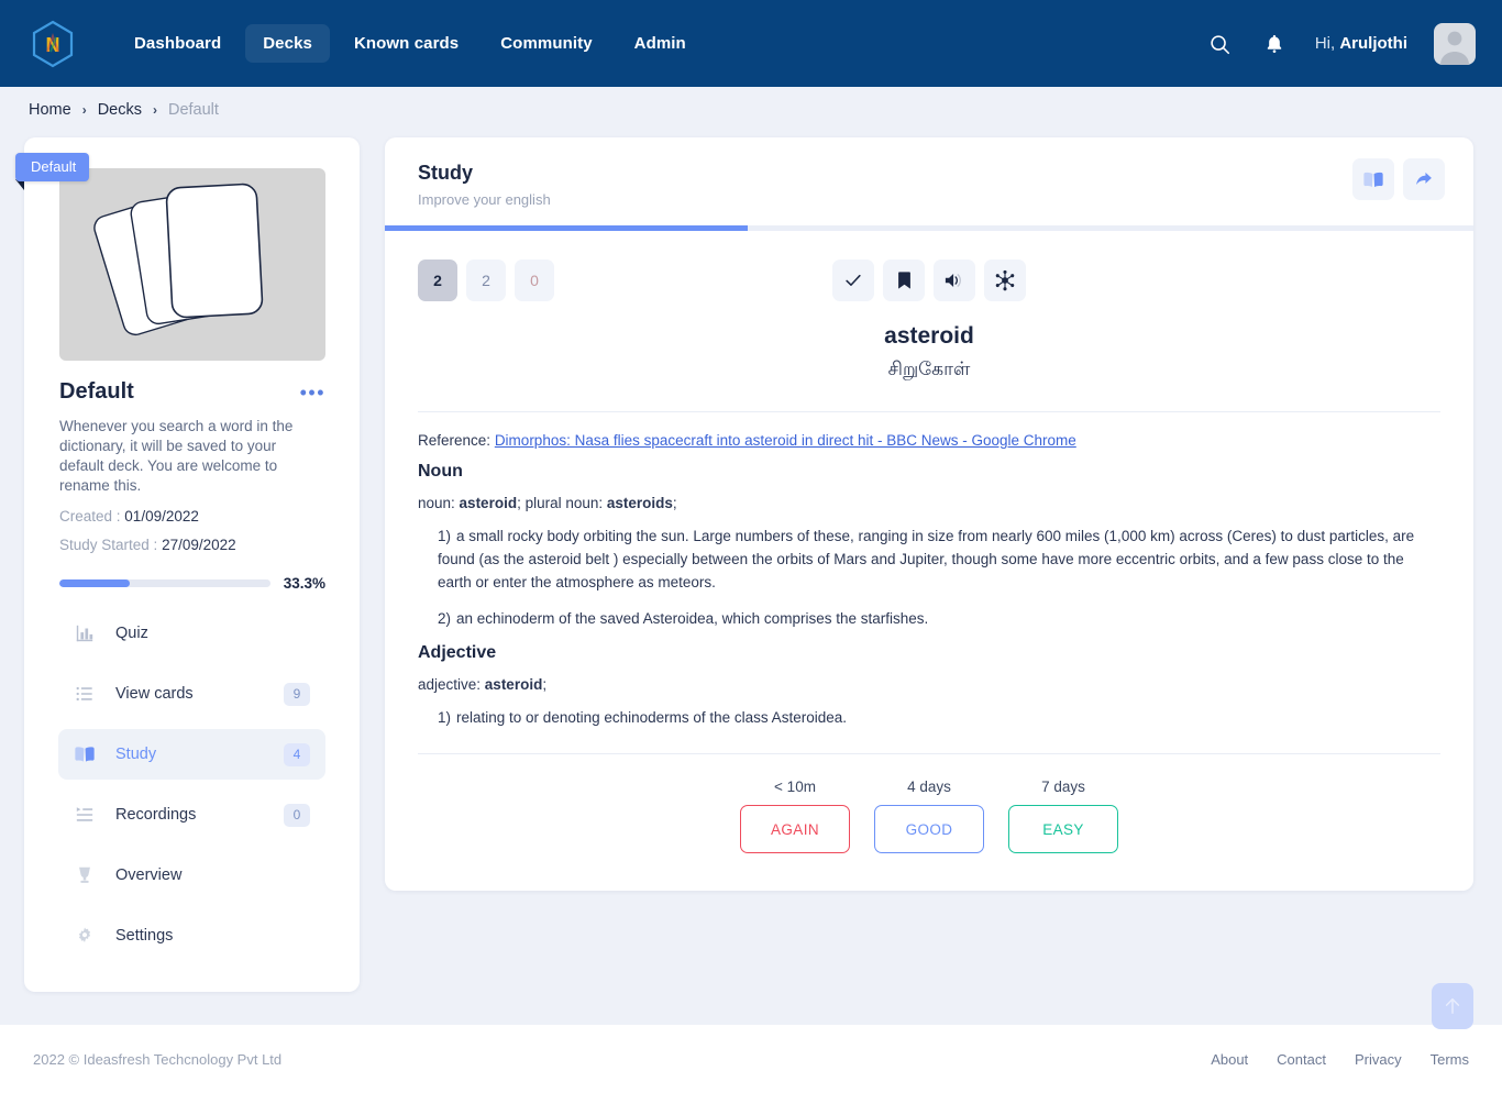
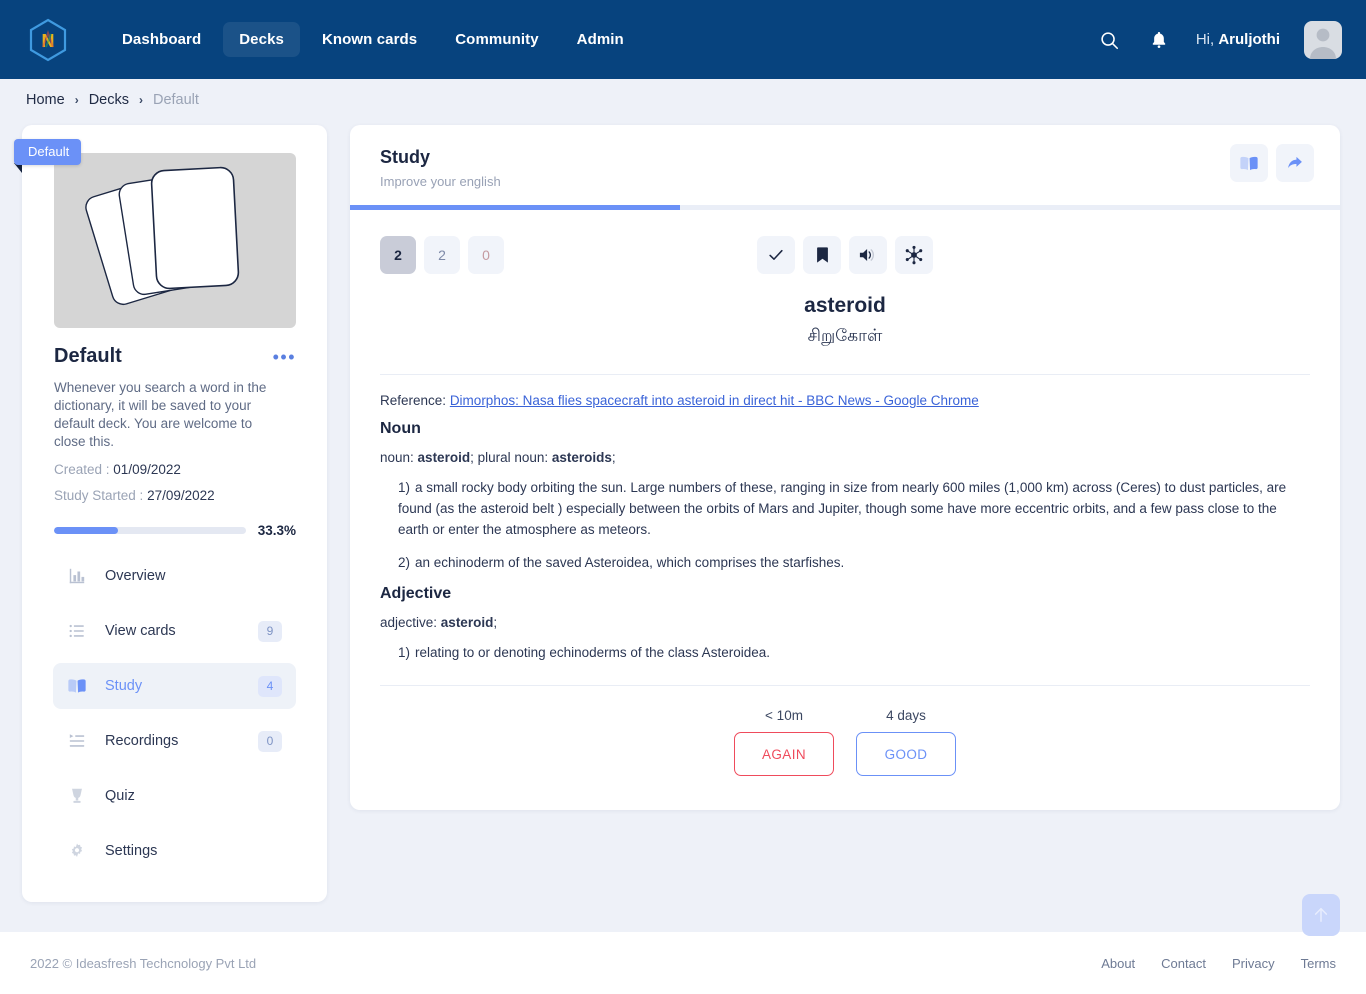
  N
  Dashboard
  Decks
  Known cards
  Community
  Admin
  Hi, Aruljothi
  Home
  ›
  Decks
  ›
  Default
  Default
  Default
  •••
- Whenever you search a word in the dictionary, it will be saved to your default deck. You are welcome to rename this.
+ Whenever you search a word in the dictionary, it will be saved to your default deck. You are welcome to close this.
  Created : 01/09/2022
  Study Started : 27/09/2022
  33.3%
- Quiz
+ Overview
  View cards
  9
  Study
  4
  Recordings
  0
- Overview
+ Quiz
  Settings
  Study
  Improve your english
  2
  2
  0
  asteroid
  சிறுகோள்
  Reference: Dimorphos: Nasa flies spacecraft into asteroid in direct hit - BBC News - Google Chrome
  Noun
  noun: asteroid; plural noun: asteroids;
  1) a small rocky body orbiting the sun. Large numbers of these, ranging in size from nearly 600 miles (1,000 km) across (Ceres) to dust particles, are found (as the asteroid belt ) especially between the orbits of Mars and Jupiter, though some have more eccentric orbits, and a few pass close to the earth or enter the atmosphere as meteors.
  2) an echinoderm of the saved Asteroidea, which comprises the starfishes.
  Adjective
  adjective: asteroid;
  1) relating to or denoting echinoderms of the class Asteroidea.
  < 10m
  AGAIN
  4 days
  GOOD
- 7 days
- EASY
  2022 © Ideasfresh Techcnology Pvt Ltd
  About
  Contact
  Privacy
  Terms
